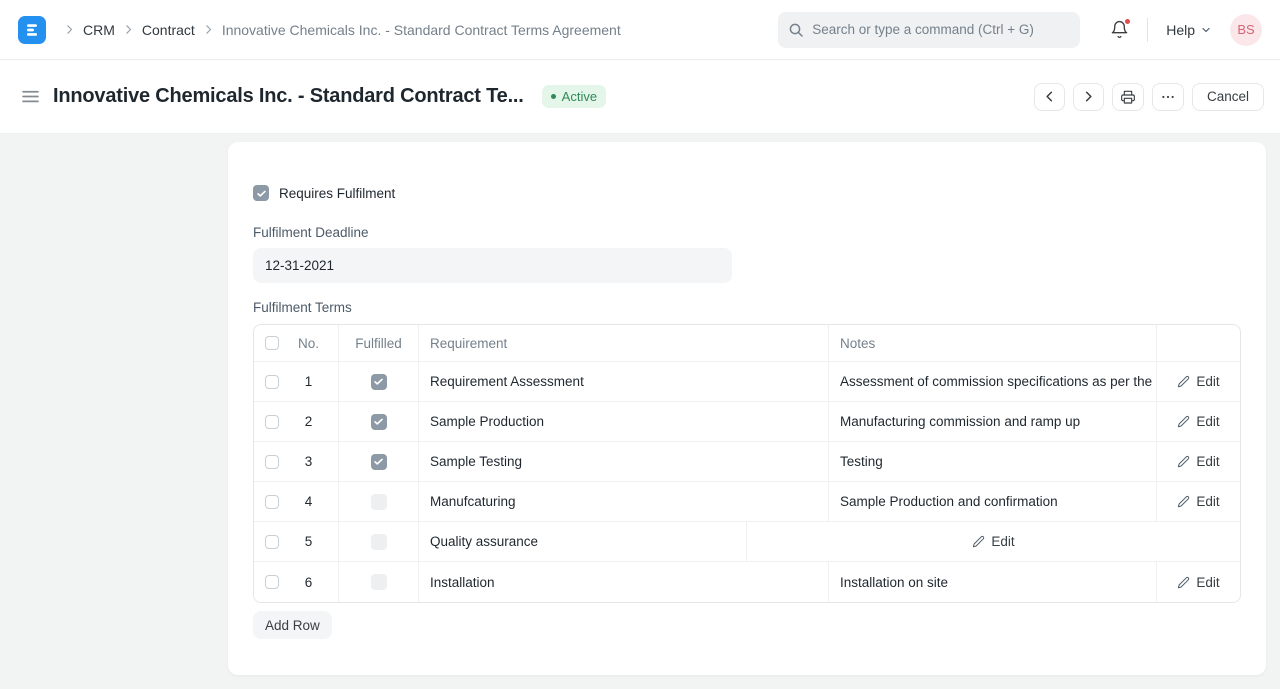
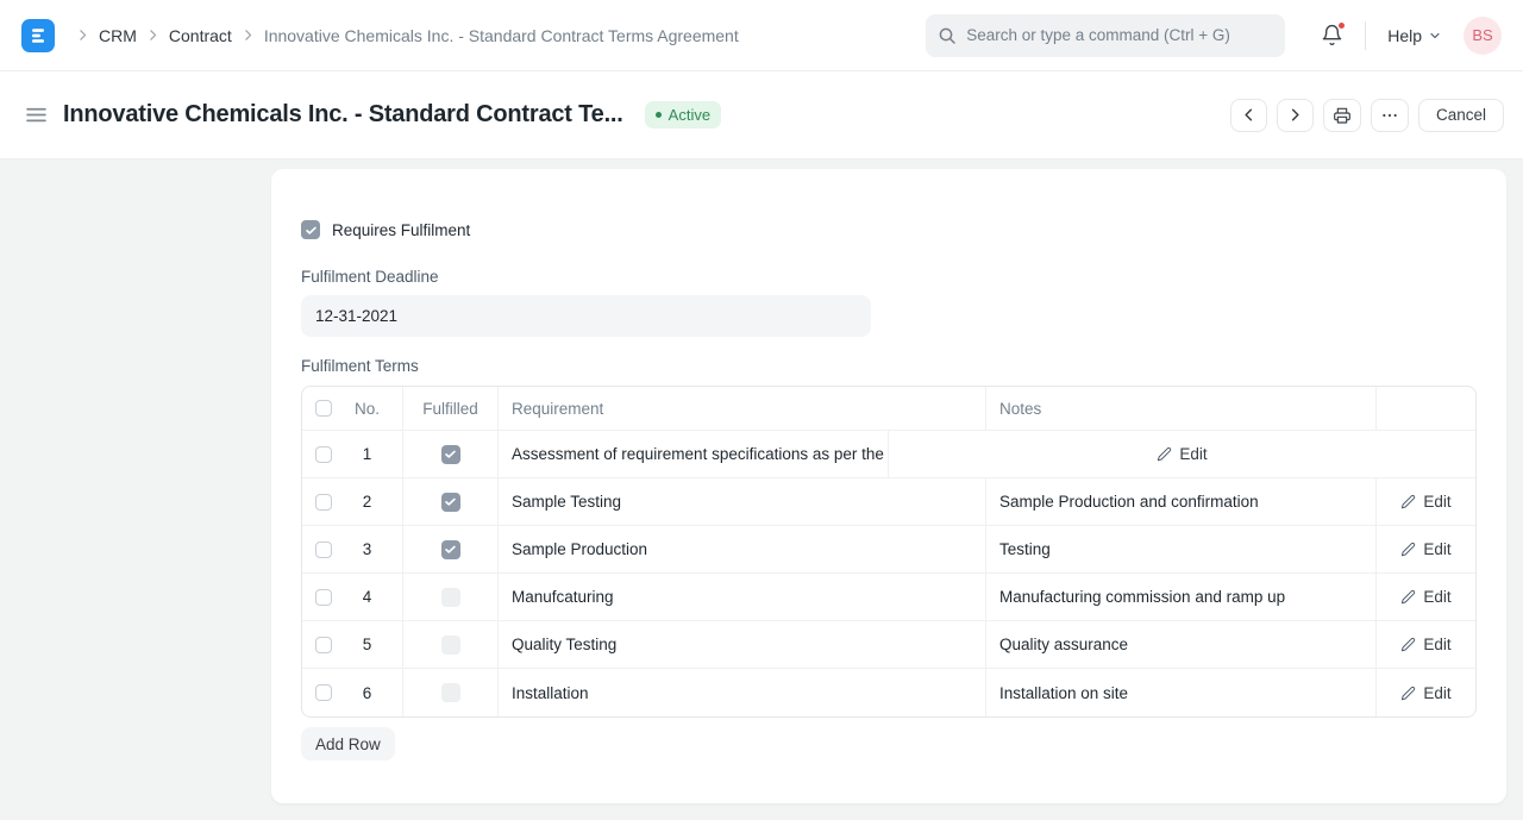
  CRM
  Contract
  Innovative Chemicals Inc. - Standard Contract Terms Agreement
  Search or type a command (Ctrl + G)
  Help
  BS
  Innovative Chemicals Inc. - Standard Contract Te...
  Active
  Cancel
  Requires Fulfilment
  Fulfilment Deadline
  12-31-2021
  Fulfilment Terms
  No.
  Fulfilled
  Requirement
  Notes
  1
- Requirement Assessment
- Assessment of commission specifications as per the
+ Assessment of requirement specifications as per the
  Edit
  2
- Sample Production
+ Sample Testing
- Manufacturing commission and ramp up
+ Sample Production and confirmation
  Edit
  3
- Sample Testing
+ Sample Production
  Testing
  Edit
  4
  Manufcaturing
- Sample Production and confirmation
+ Manufacturing commission and ramp up
  Edit
  5
+ Quality Testing
  Quality assurance
  Edit
  6
  Installation
  Installation on site
  Edit
  Add Row
